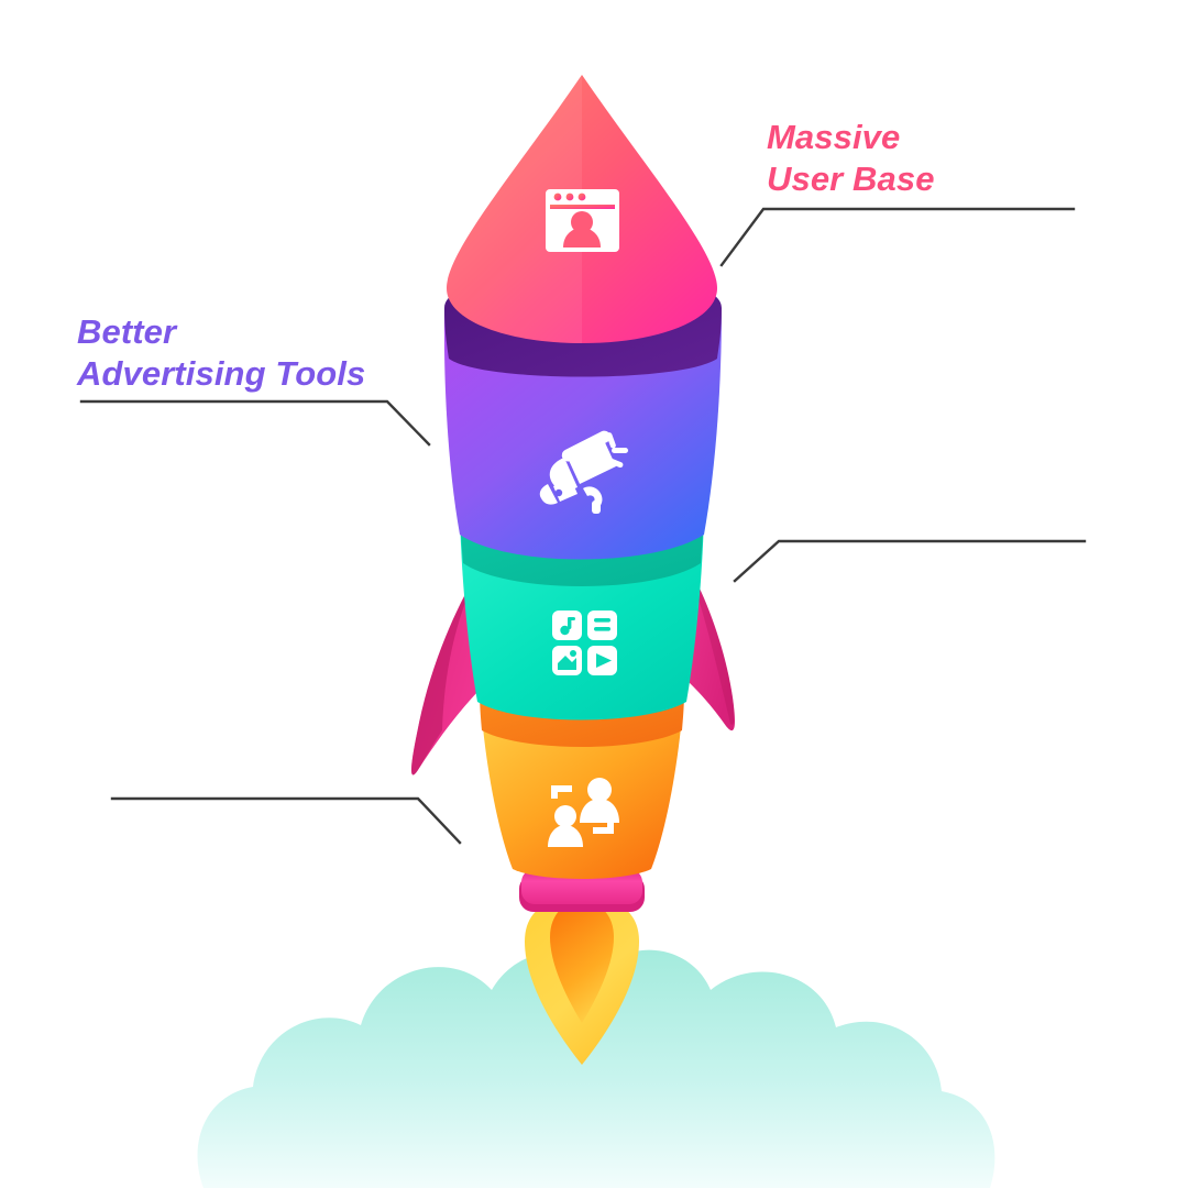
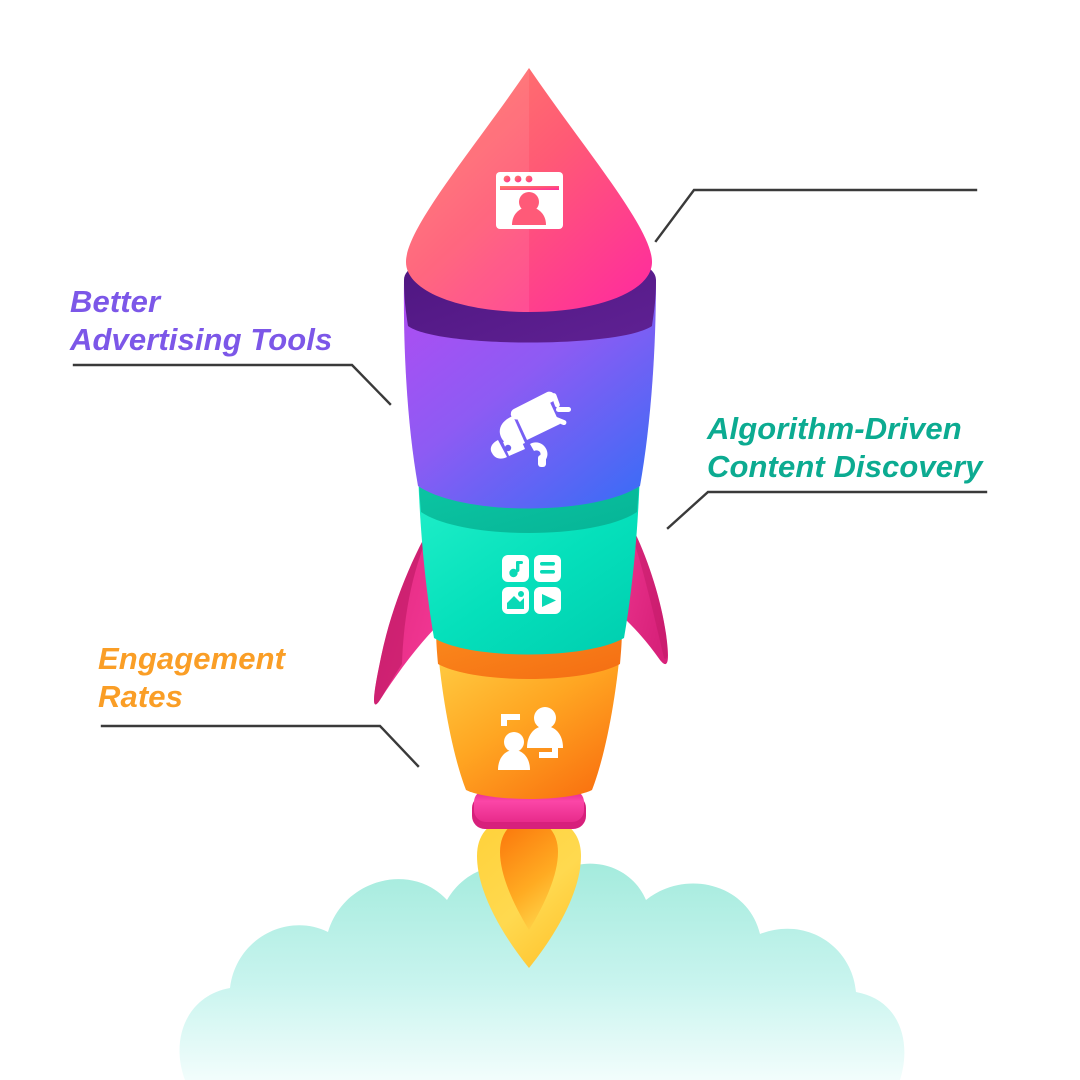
- Massive
- User Base
  Better
  Advertising Tools
+ Algorithm-Driven
+ Content Discovery
+ Engagement
+ Rates
